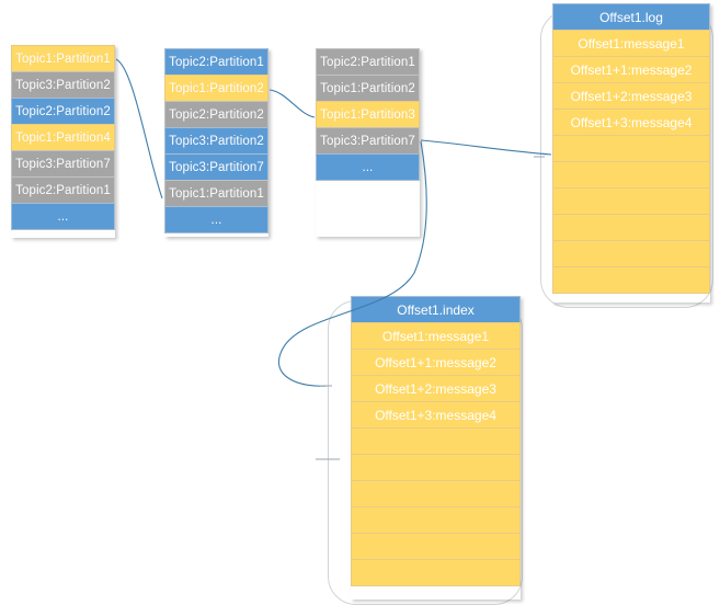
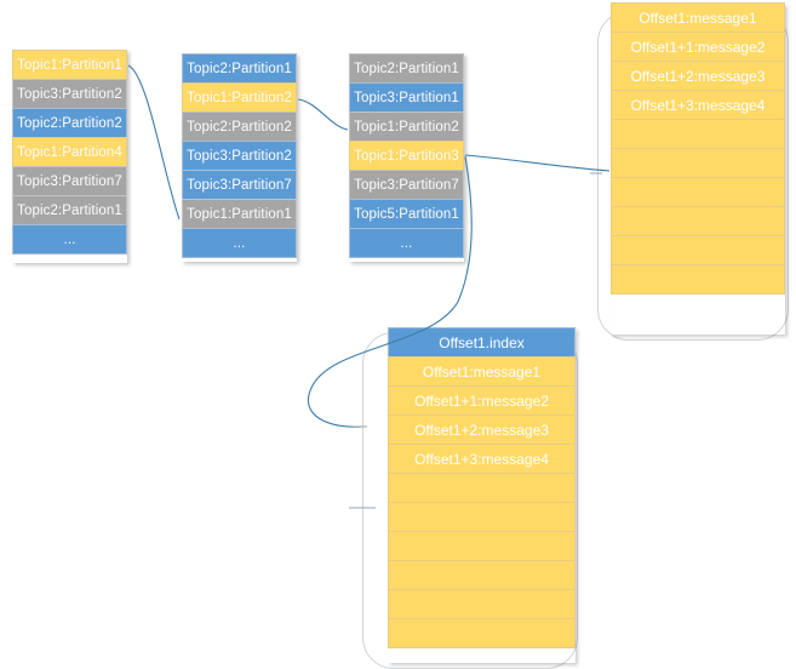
  Topic1:Partition1
  Topic3:Partition2
  Topic2:Partition2
  Topic1:Partition4
  Topic3:Partition7
  Topic2:Partition1
  ...
  Topic2:Partition1
  Topic1:Partition2
  Topic2:Partition2
  Topic3:Partition2
  Topic3:Partition7
  Topic1:Partition1
  ...
  Topic2:Partition1
+ Topic3:Partition1
  Topic1:Partition2
  Topic1:Partition3
  Topic3:Partition7
+ Topic5:Partition1
  ...
- Offset1.log
  Offset1:message1
  Offset1+1:message2
  Offset1+2:message3
  Offset1+3:message4
  Offset1.index
  Offset1:message1
  Offset1+1:message2
  Offset1+2:message3
  Offset1+3:message4
